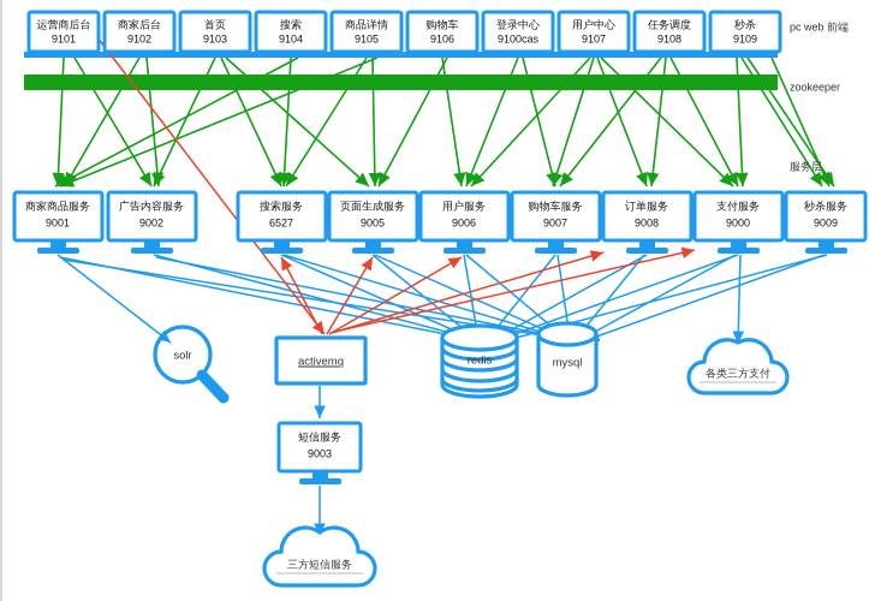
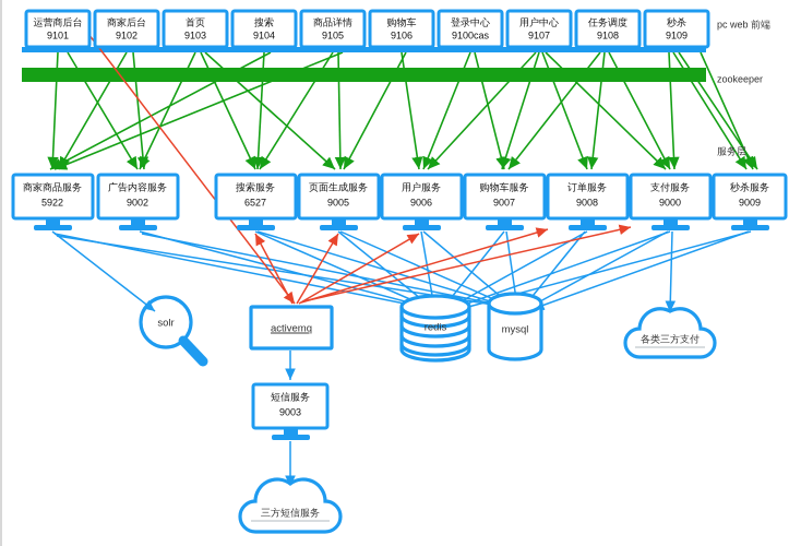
  运营商后台
  9101
  商家后台
  9102
  首页
  9103
  搜索
  9104
  商品详情
  9105
  购物车
  9106
  登录中心
  9100cas
  用户中心
  9107
  任务调度
  9108
  秒杀
  9109
  商家商品服务
- 9001
+ 5922
  广告内容服务
  9002
  搜索服务
  6527
  页面生成服务
  9005
  用户服务
  9006
  购物车服务
  9007
  订单服务
  9008
  支付服务
  9000
  秒杀服务
  9009
  solr
  activemq
  redis
  mysql
  各类三方支付
  短信服务
  9003
  三方短信服务
  pc web 前端
  zookeeper
  服务层
